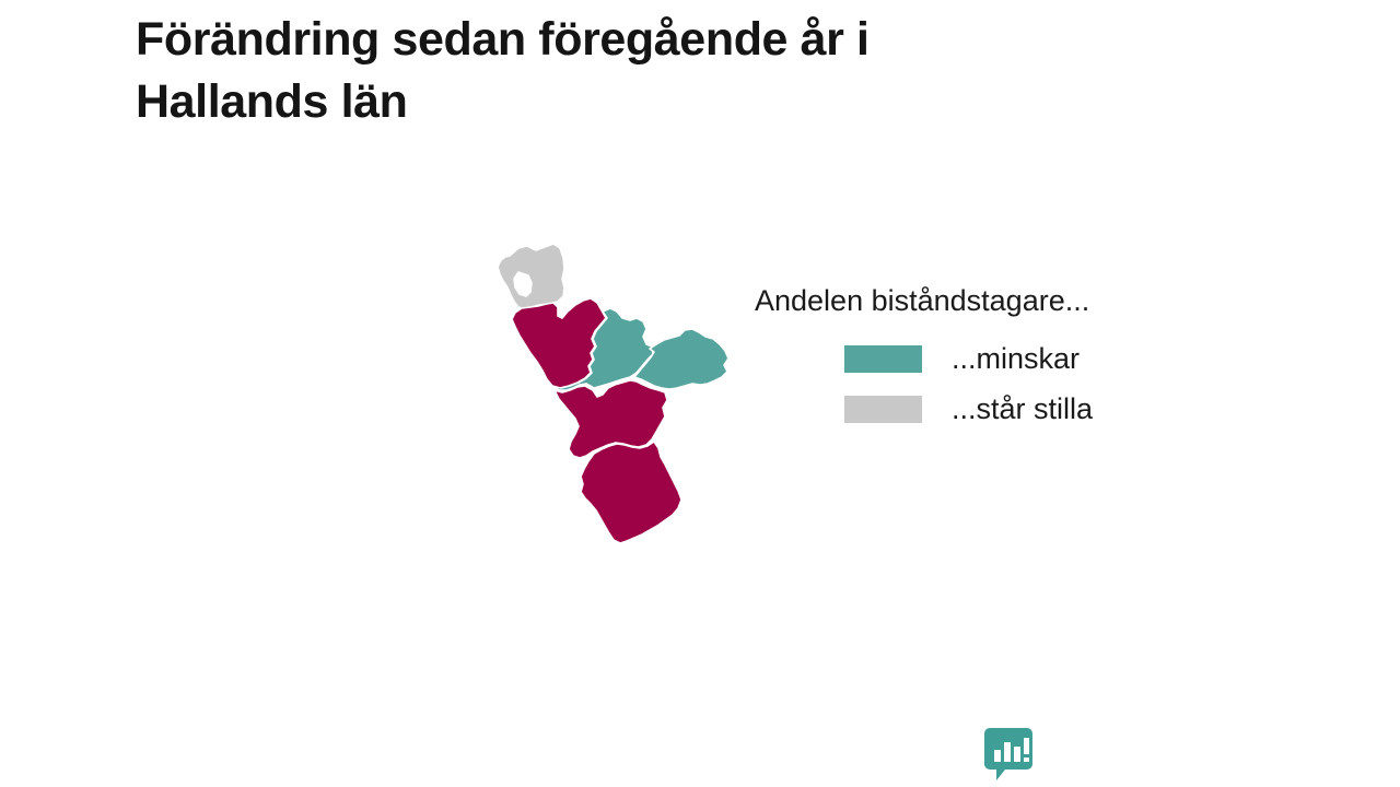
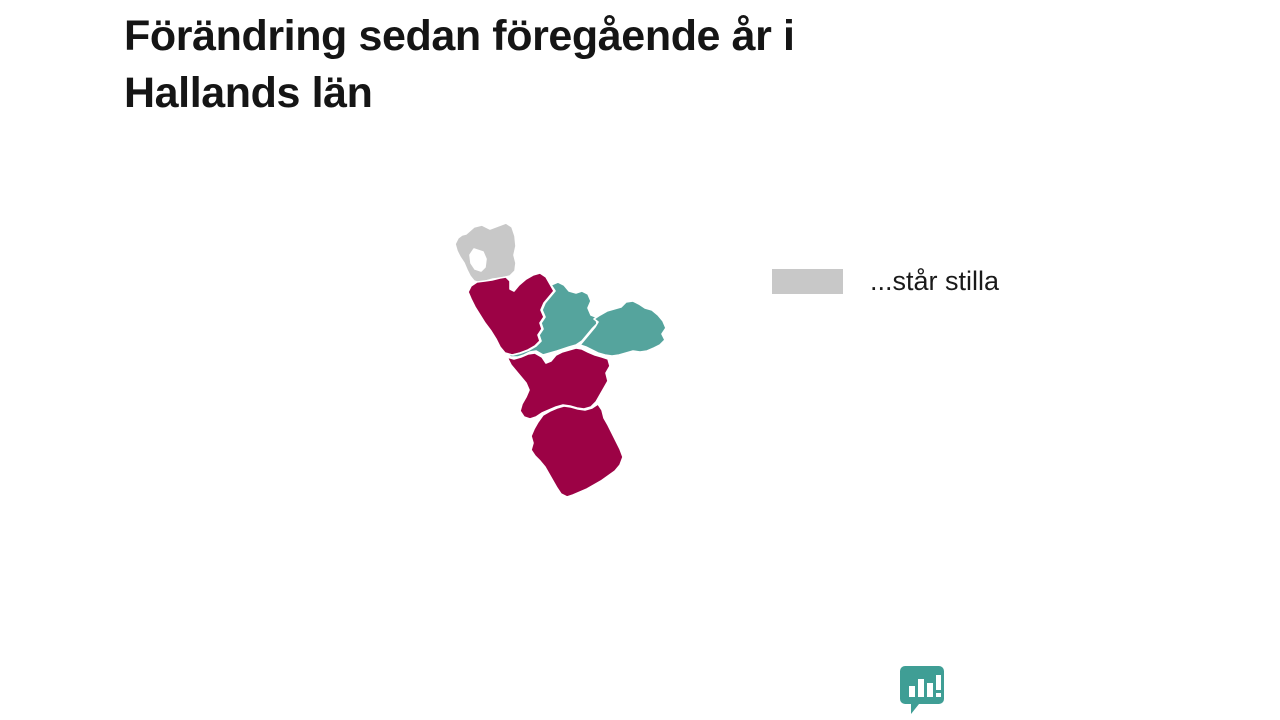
  Förändring sedan föregående år i
  Hallands län
- Andelen biståndstagare...
- ...minskar
  ...står stilla
